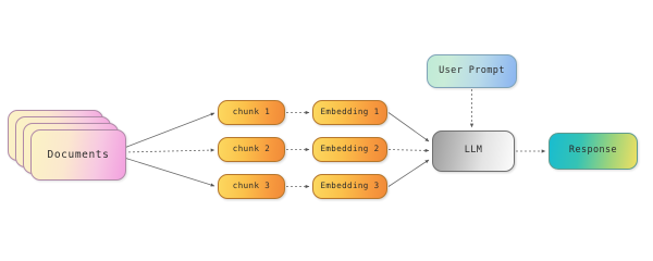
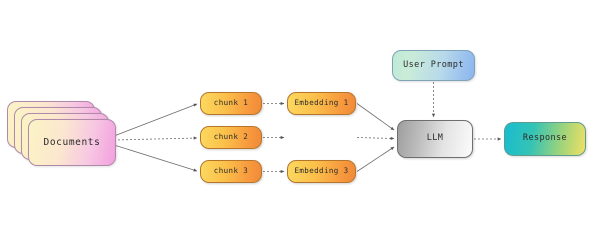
  Documents
  chunk 1
  chunk 2
  chunk 3
  Embedding 1
- Embedding 2
  Embedding 3
  User Prompt
  LLM
  Response
